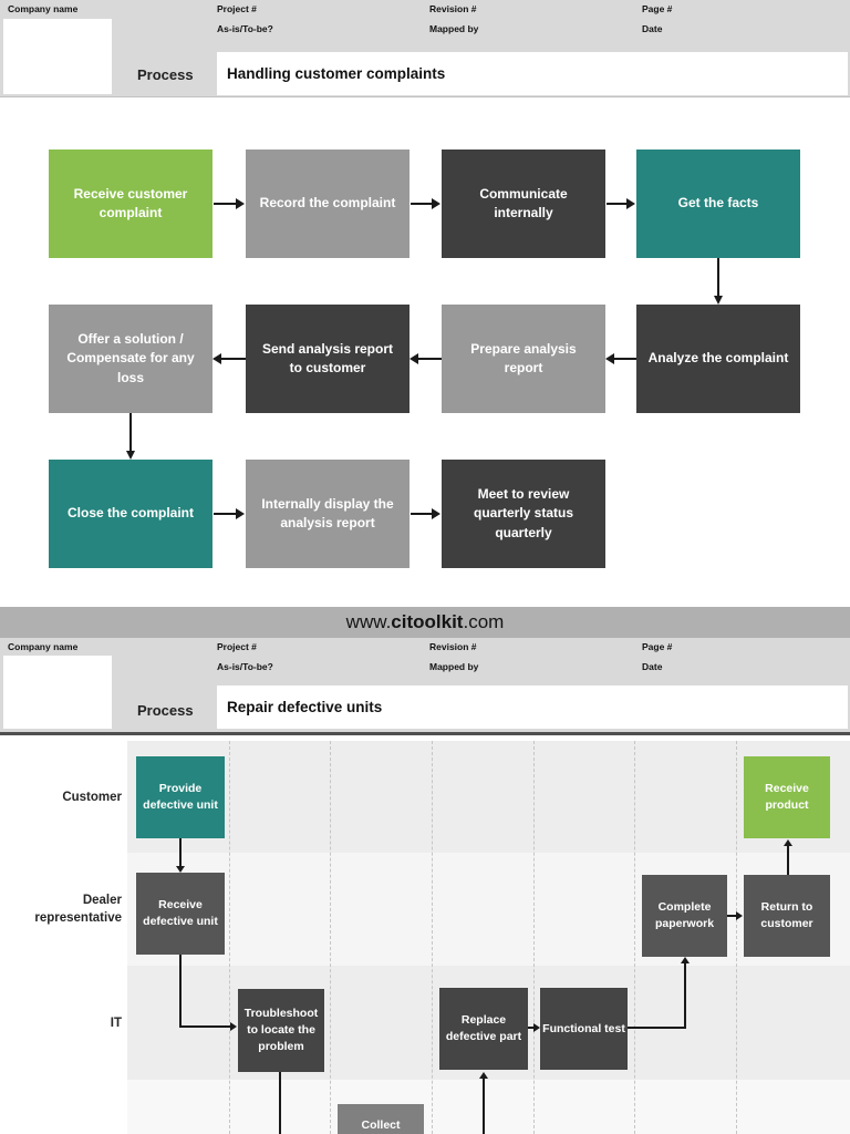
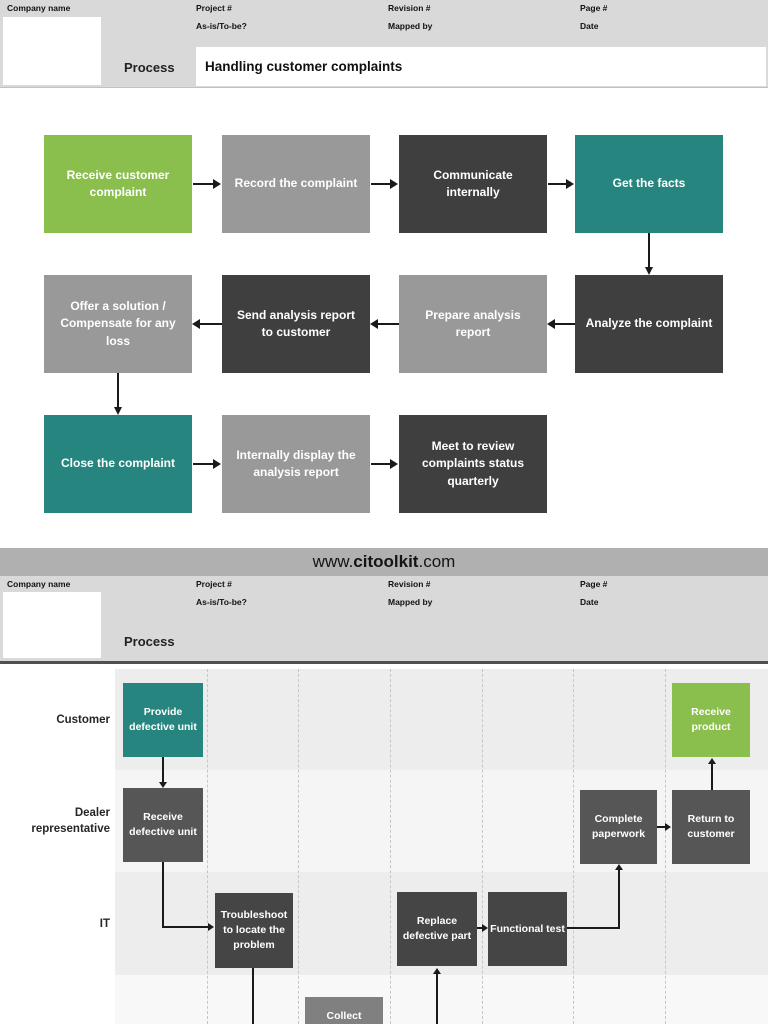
  Company name
  Project #
  As-is/To-be?
  Revision #
  Mapped by
  Page #
  Date
  Process
  Handling customer complaints
  Receive customer complaint
  Record the complaint
  Communicate internally
  Get the facts
  Offer a solution / Compensate for any loss
  Send analysis report to customer
  Prepare analysis report
  Analyze the complaint
  Close the complaint
  Internally display the analysis report
- Meet to review quarterly status quarterly
+ Meet to review complaints status quarterly
  www.
  citoolkit
  .com
  Company name
  Project #
  As-is/To-be?
  Revision #
  Mapped by
  Page #
  Date
  Process
- Repair defective units
  Customer
  Dealer representative
  IT
  Provide defective unit
  Receive product
  Receive defective unit
  Complete paperwork
  Return to customer
  Troubleshoot to locate the problem
  Replace defective part
  Functional test
  Collect
